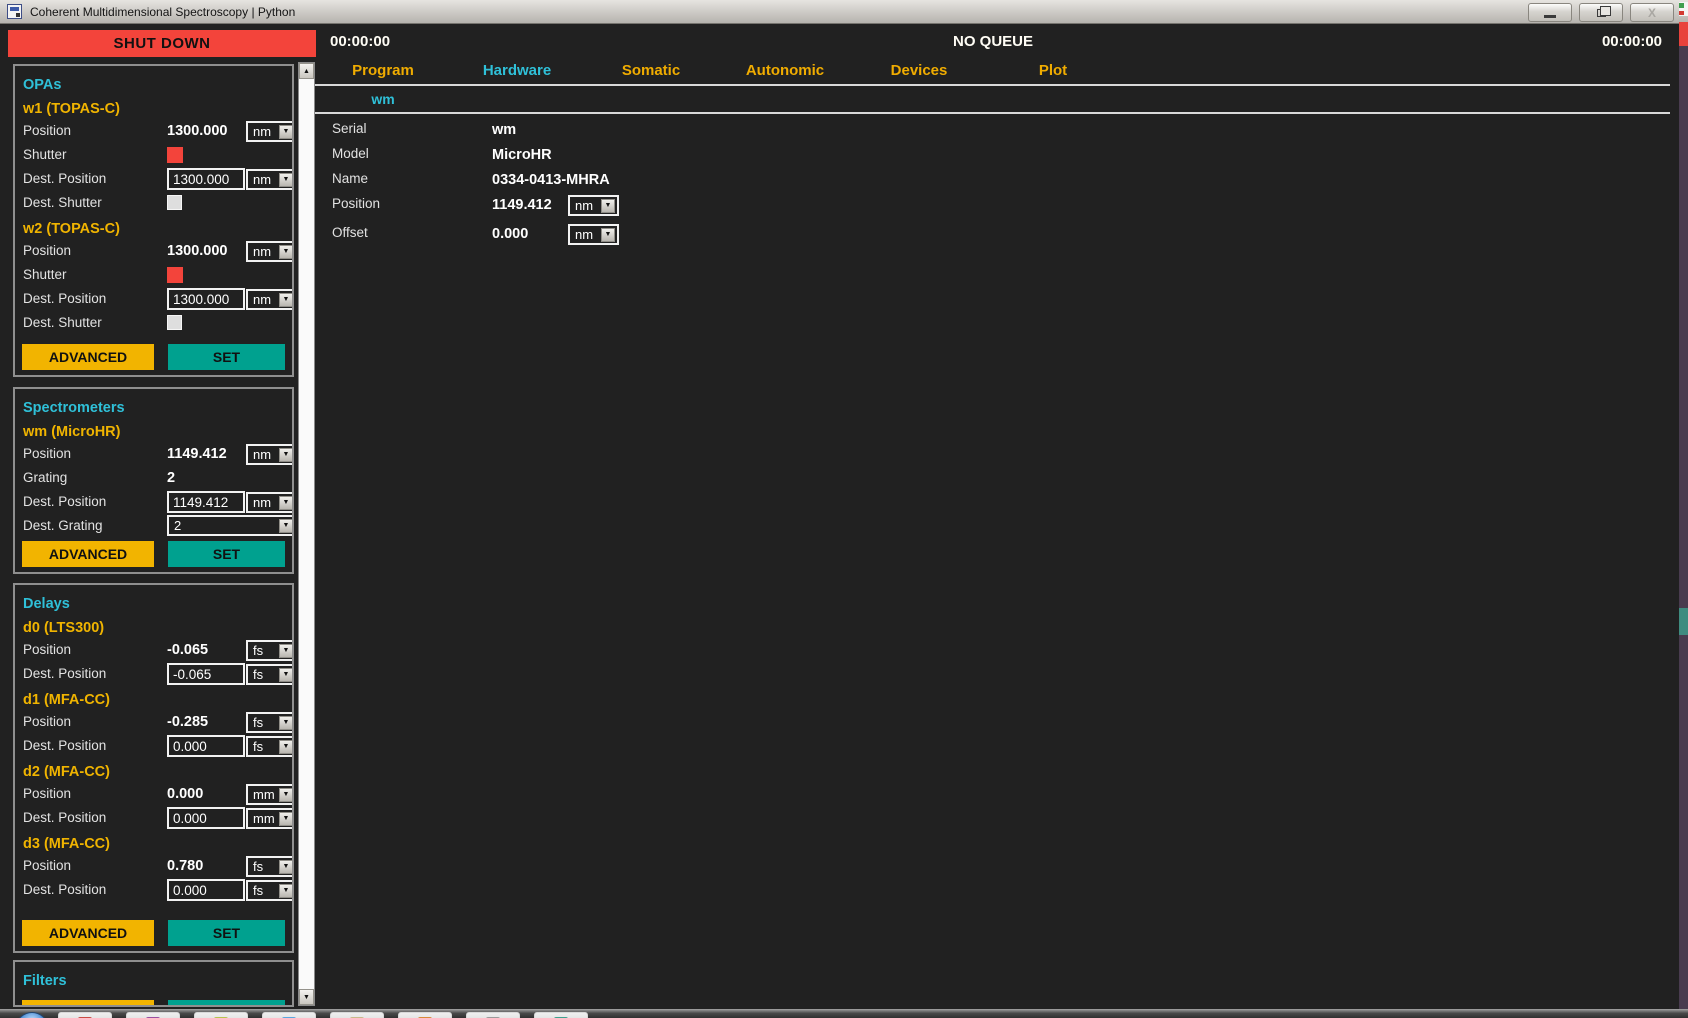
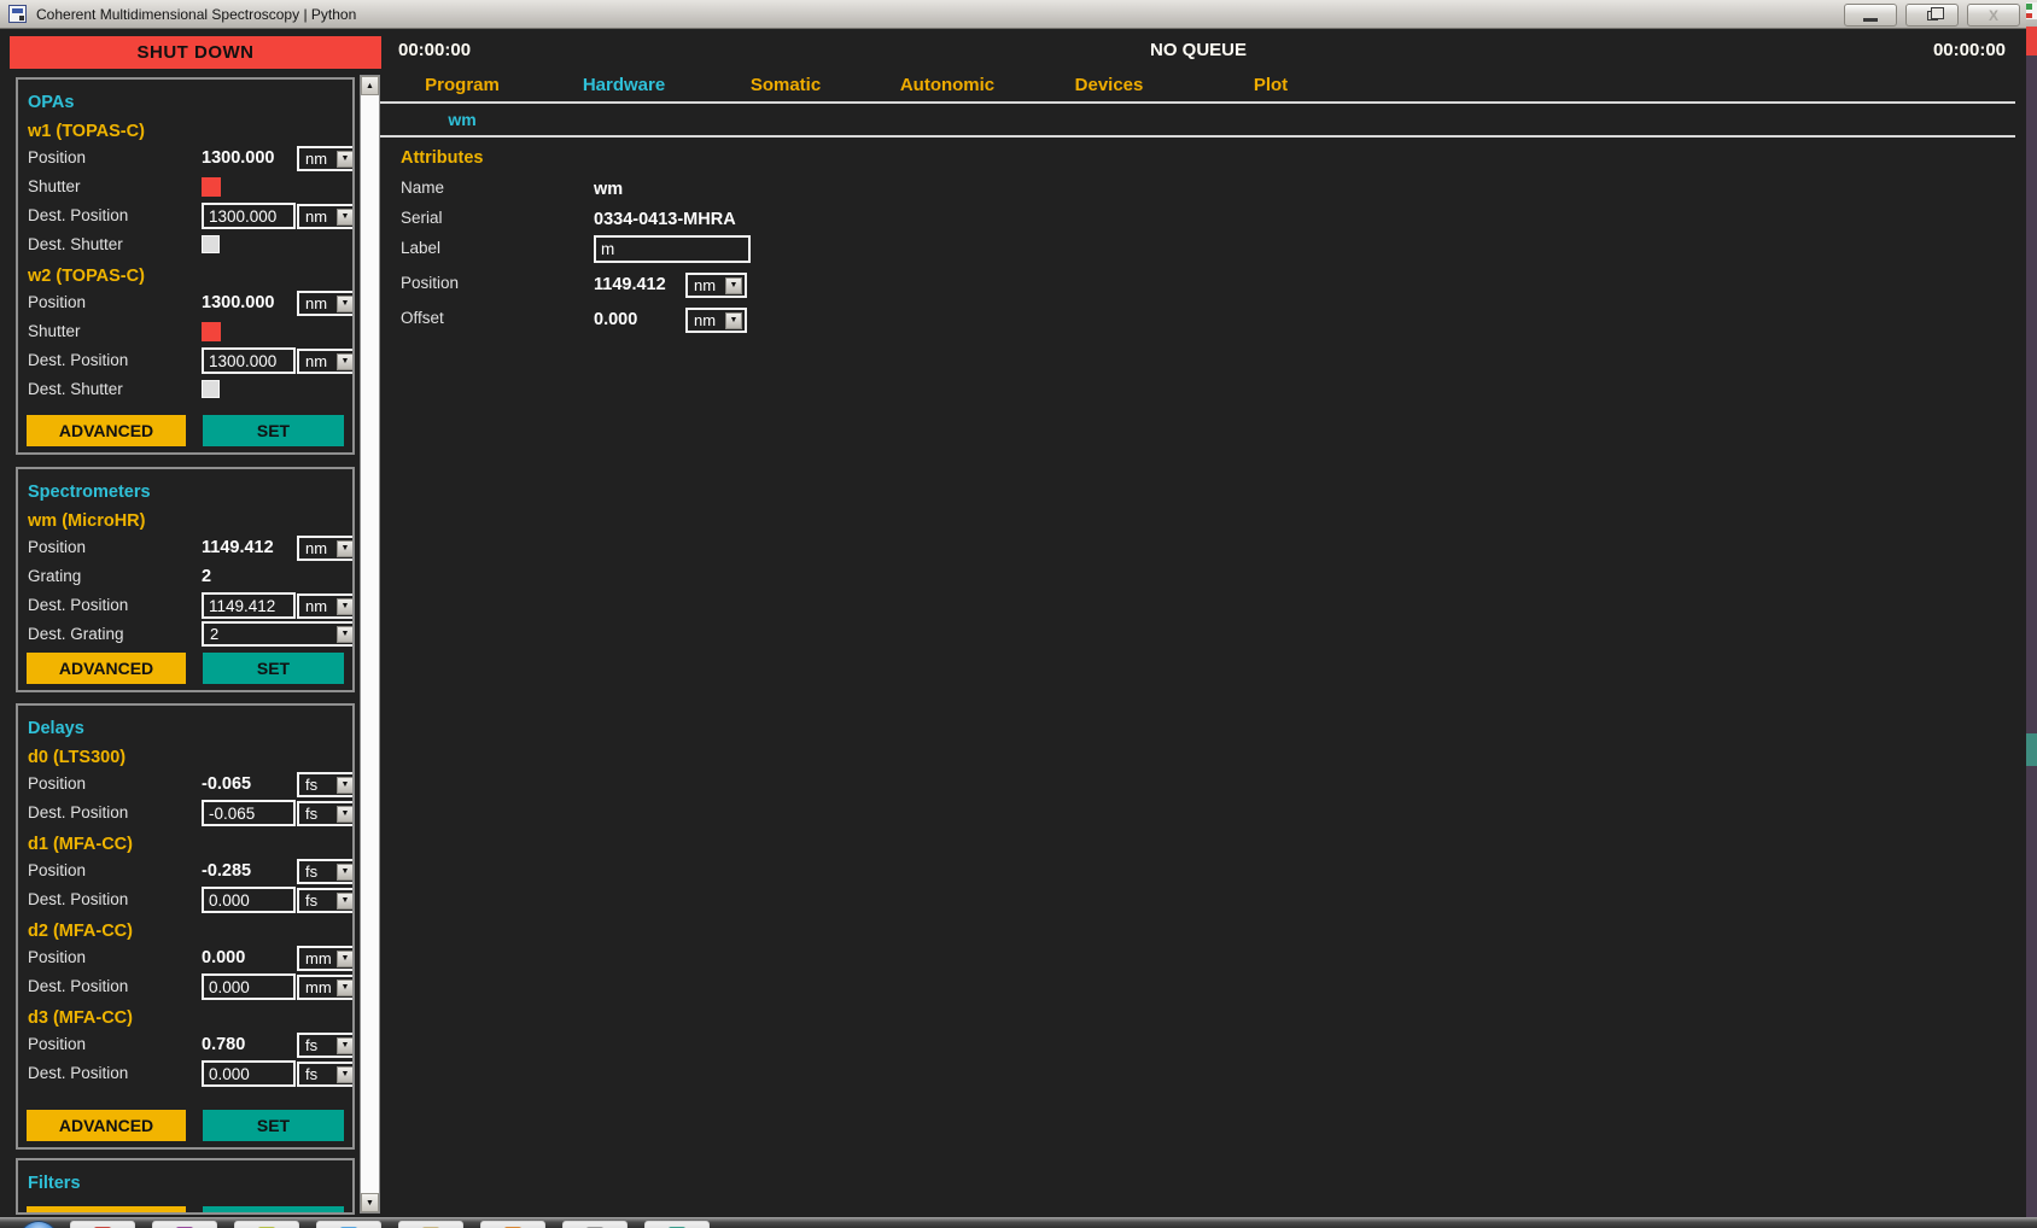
  Coherent Multidimensional Spectroscopy | Python
  X
  SHUT DOWN
  00:00:00
  NO QUEUE
  00:00:00
  Program
  Hardware
  Somatic
  Autonomic
  Devices
  Plot
  wm
  OPAs
  w1 (TOPAS-C)
  Position
  1300.000
  nm
  Shutter
  Dest. Position
  1300.000
  nm
  Dest. Shutter
  w2 (TOPAS-C)
  Position
  1300.000
  nm
  Shutter
  Dest. Position
  1300.000
  nm
  Dest. Shutter
  ADVANCED
  SET
  Spectrometers
  wm (MicroHR)
  Position
  1149.412
  nm
  Grating
  2
  Dest. Position
  1149.412
  nm
  Dest. Grating
  2
  ADVANCED
  SET
  Delays
  d0 (LTS300)
  Position
  -0.065
  fs
  Dest. Position
  -0.065
  fs
  d1 (MFA-CC)
  Position
  -0.285
  fs
  Dest. Position
  0.000
  fs
  d2 (MFA-CC)
  Position
  0.000
  mm
  Dest. Position
  0.000
  mm
  d3 (MFA-CC)
  Position
  0.780
  fs
  Dest. Position
  0.000
  fs
  ADVANCED
  SET
  Filters
+ Attributes
- Serial
+ Name
  wm
- Model
- MicroHR
- Name
+ Serial
  0334-0413-MHRA
+ Label
+ m
  Position
  1149.412
  nm
  Offset
  0.000
  nm
